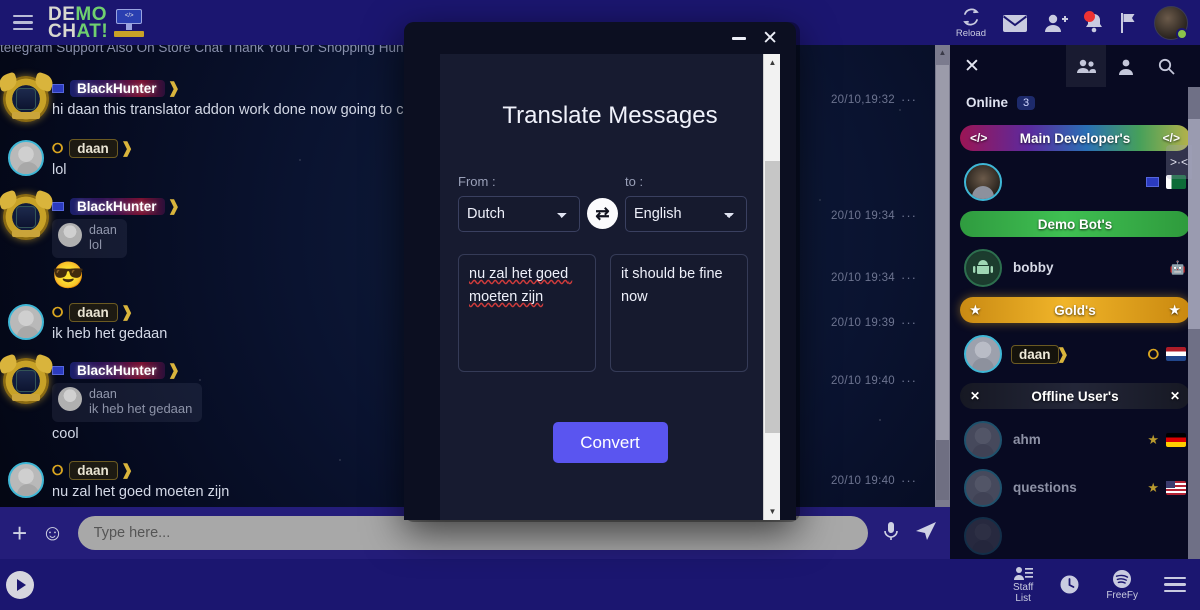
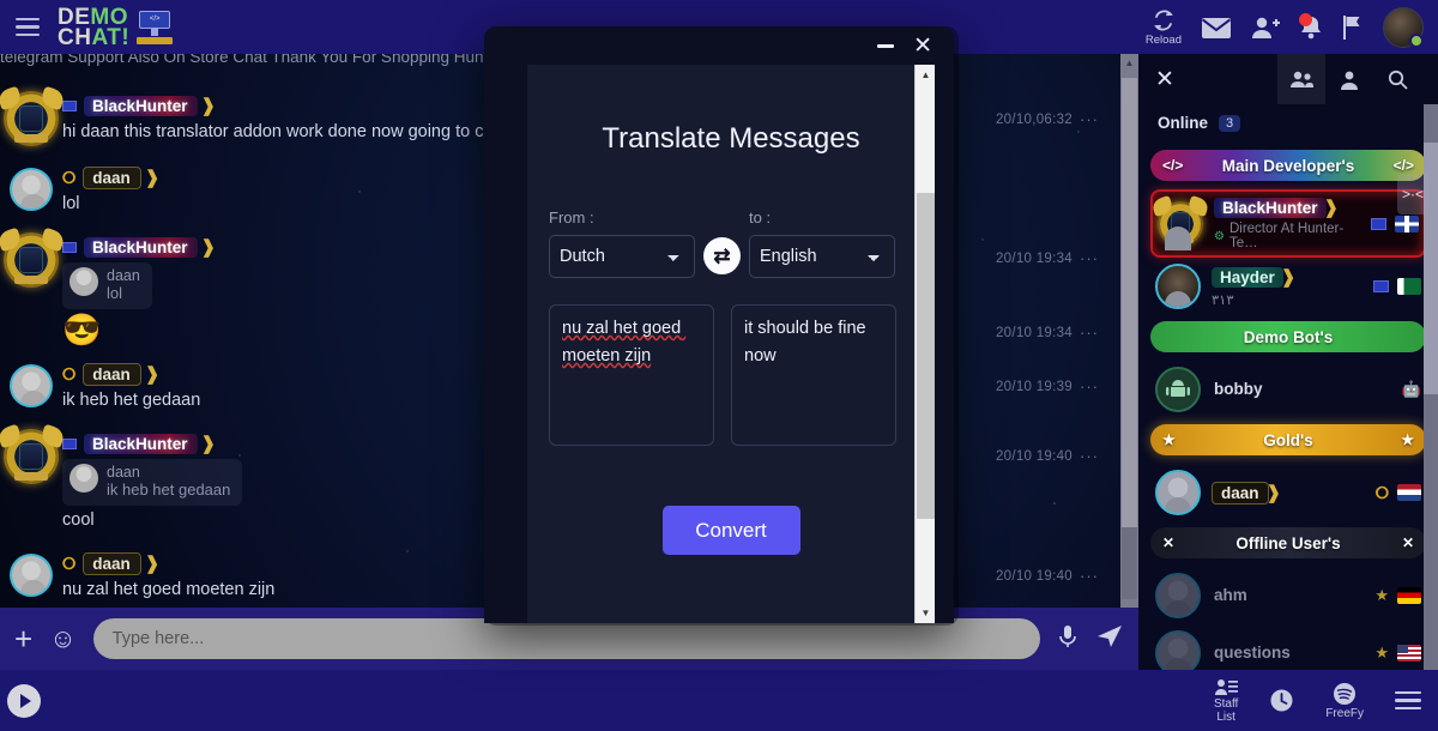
  telegram Support Also On Store Chat Thank You For Shopping Hun
  BlackHunter
  ❱
  hi daan this translator addon work done now going to c
- 20/10,19:32
+ 20/10,06:32
  ···
  ⭘
  daan
  ❱
  lol
  BlackHunter
  ❱
  daan
  lol
  😎
  20/10 19:34
  ···
  20/10 19:34
  ···
  ⭘
  daan
  ❱
  ik heb het gedaan
  20/10 19:39
  ···
  BlackHunter
  ❱
  daan
  ik heb het gedaan
  cool
  20/10 19:40
  ···
  ⭘
  daan
  ❱
  nu zal het goed moeten zijn
  20/10 19:40
  ···
  ▲
  +
  ☺
  Type here...
  ✕
  Online
  3
  </>
  Main Developer's
  </>
+ BlackHunter ❱
+ ⚙
+ Director At Hunter-Te…
+ Hayder ❱
+ ٣١٣
  Demo Bot's
  bobby
  🤖
  ★
  Gold's
  ★
  daan ❱
  ⭘
  ✕
  Offline User's
  ✕
  ahm
  ★
  questions
  ★
  >·<
  DEMO
  CHAT!
  Reload
  Staff
  List
  FreeFy
  ✕
  Translate Messages
  From :
  Dutch
  ⇄
  to :
  English
  Convert
  ▲
  ▼
